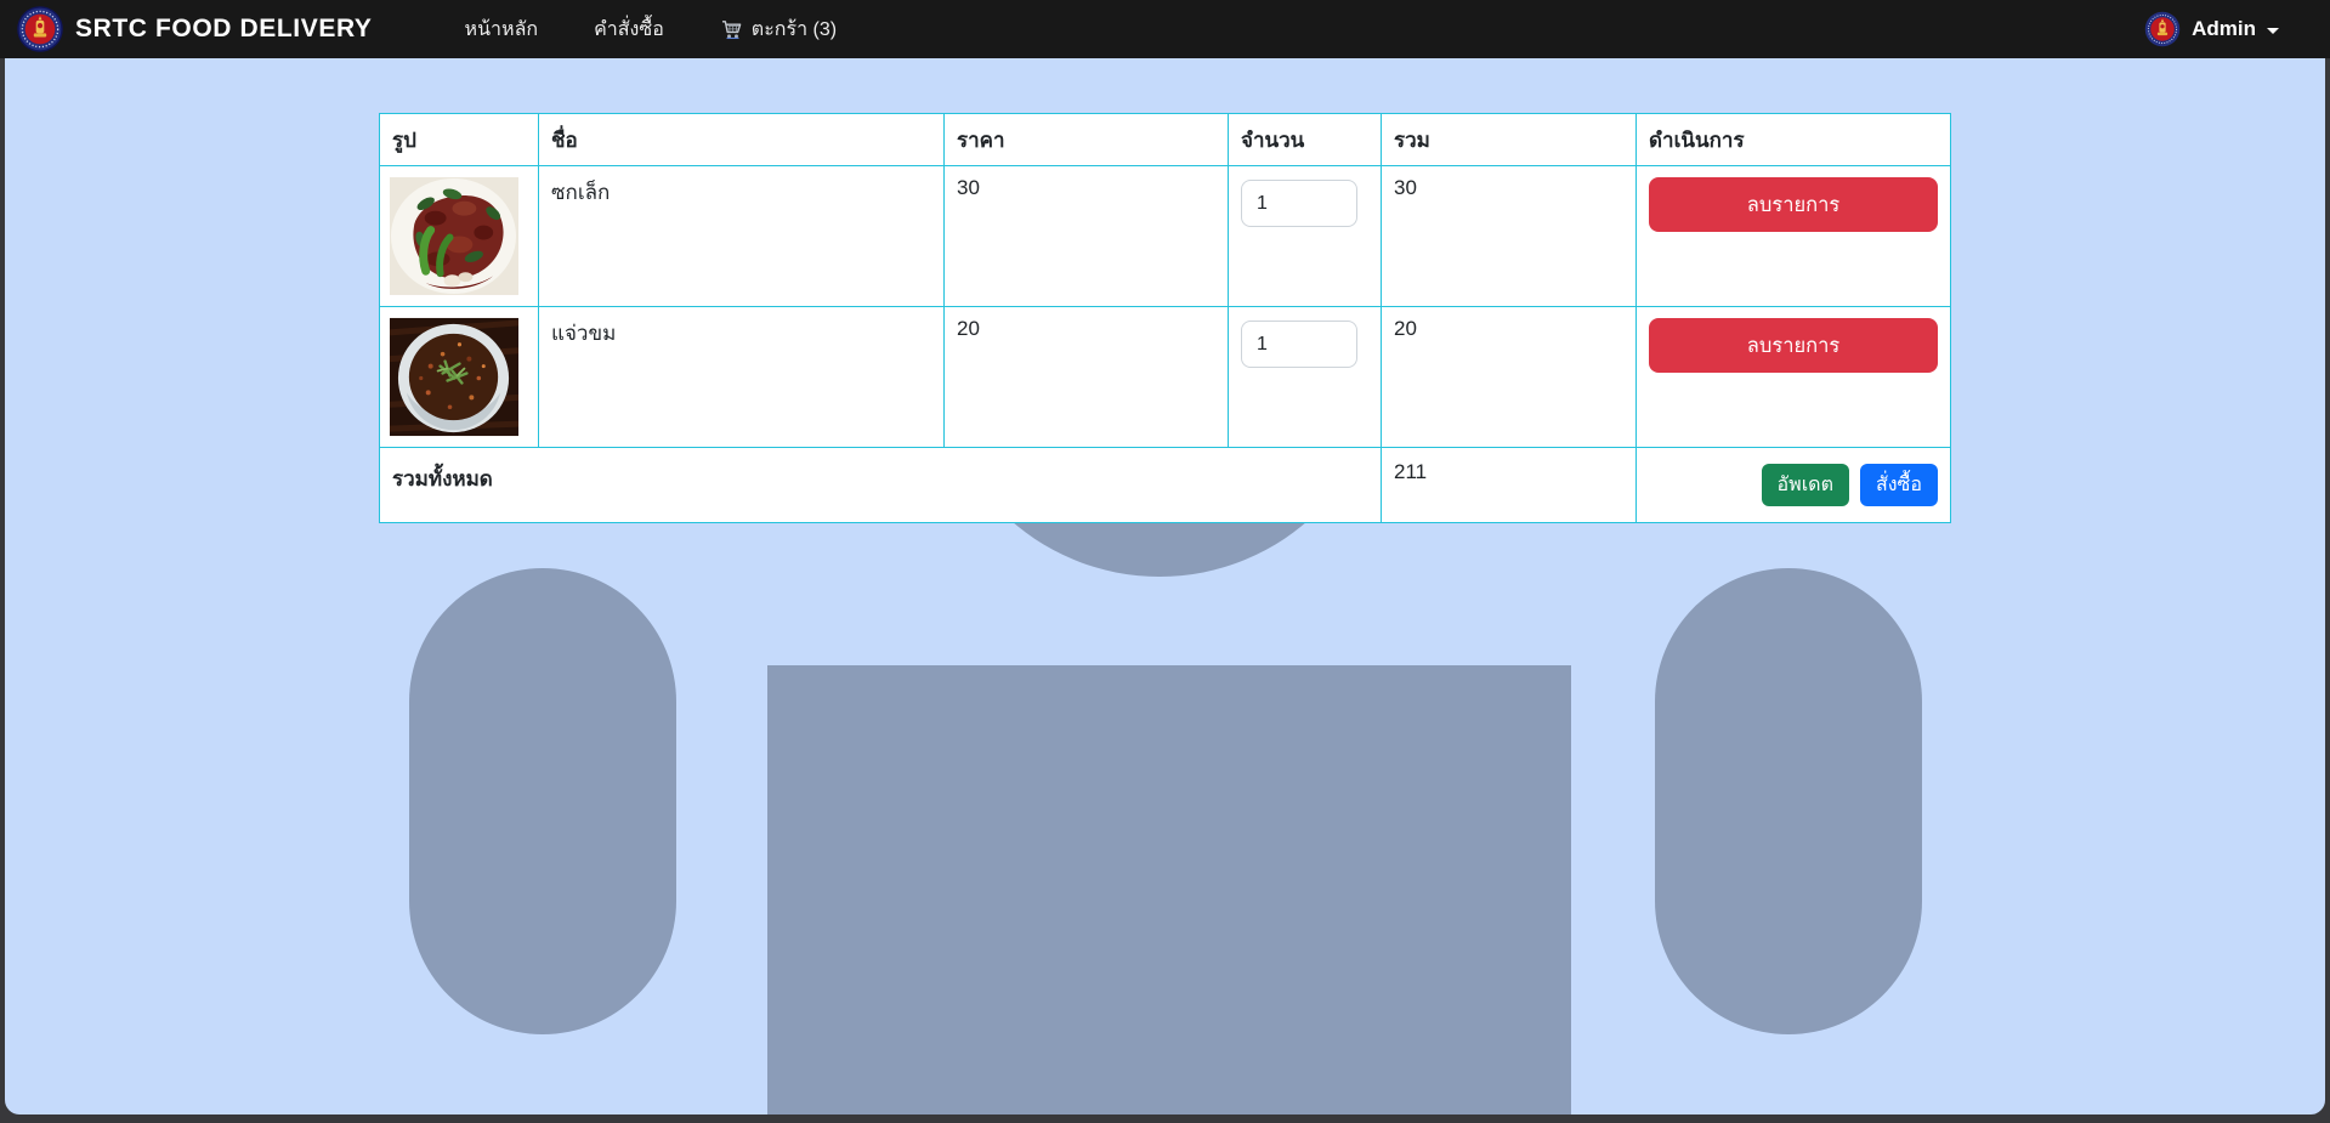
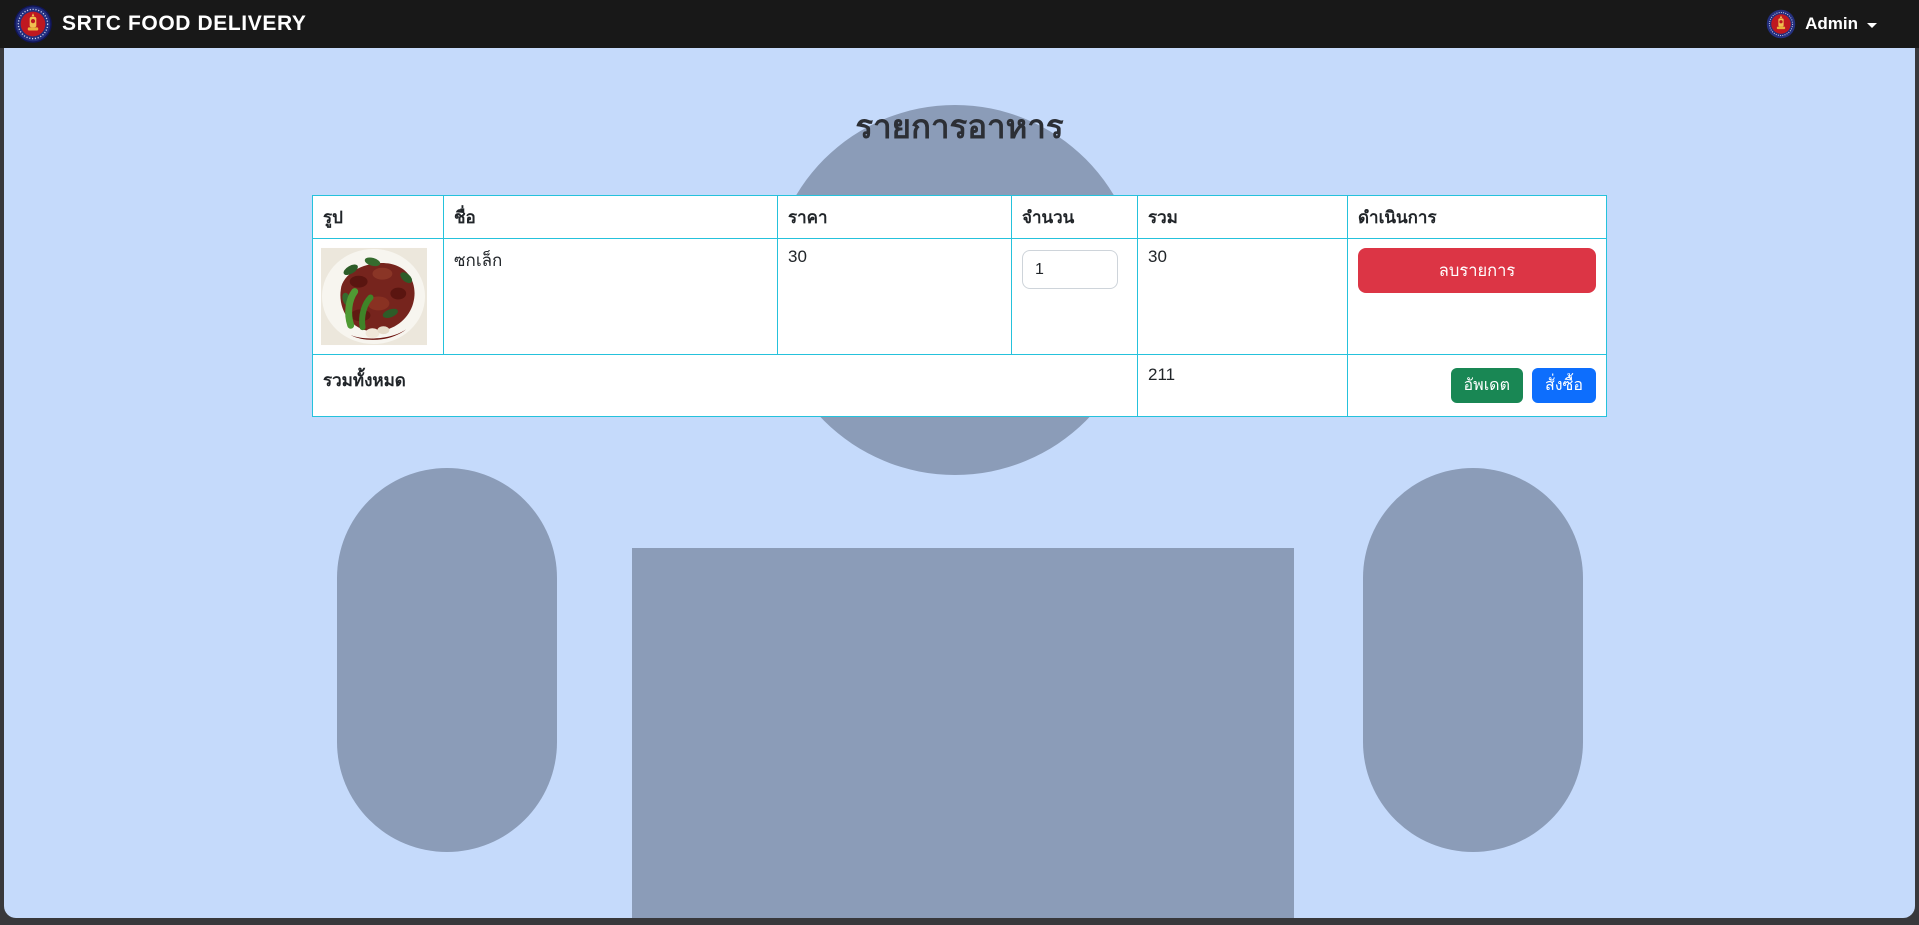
  SRTC FOOD DELIVERY
- หน้าหลัก
- คำสั่งซื้อ
- ตะกร้า (3)
  Admin
+ รายการอาหาร
  รูป	ชื่อ	ราคา	จำนวน	รวม	ดำเนินการ
  	ซกเล็ก	30	1	30	ลบรายการ
- 	แจ่วขม	20	1	20	ลบรายการ
  รวมทั้งหมด	211	อัพเดต สั่งซื้อ
